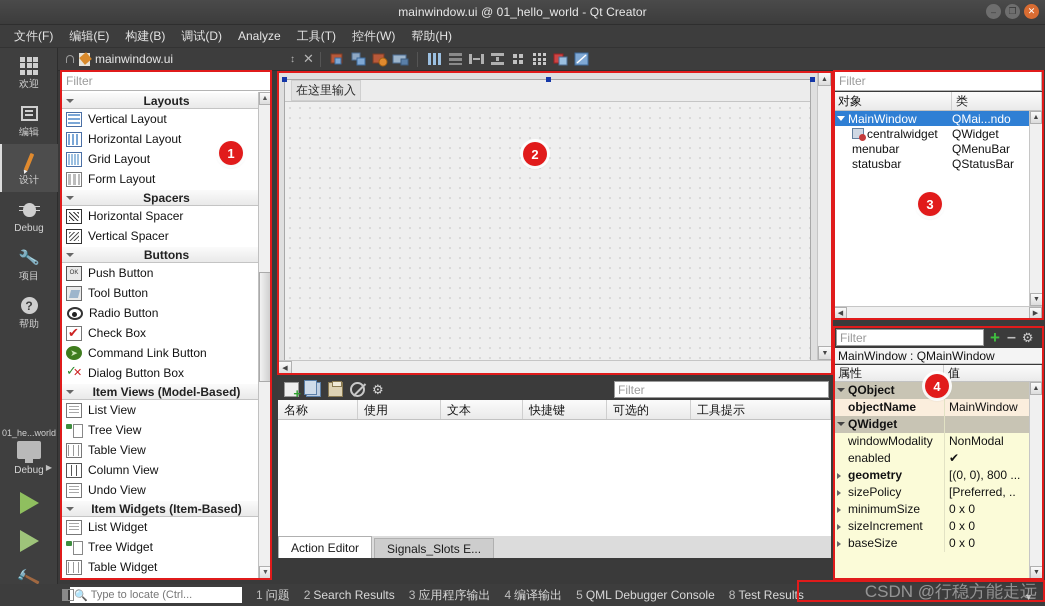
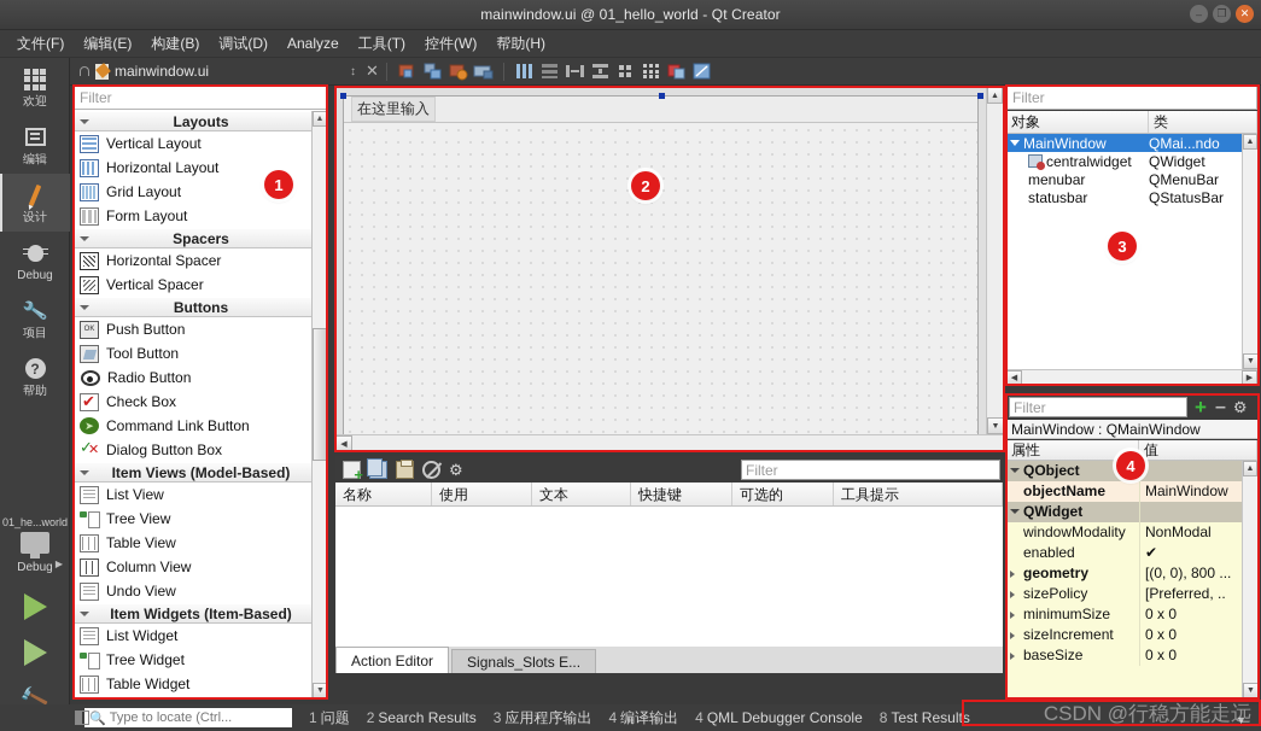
  mainwindow.ui @ 01_hello_world - Qt Creator
  –
  ❐
  ✕
  文件(F)
  编辑(E)
  构建(B)
  调试(D)
  Analyze
  工具(T)
  控件(W)
  帮助(H)
  欢迎
  编辑
  设计
  Debug
  项目
  ?
  帮助
  01_he...world
  ▶
  Debug
  mainwindow.ui
  ↕
  ✕
  Filter
  Layouts
  Vertical Layout
  Horizontal Layout
  Grid Layout
  Form Layout
  Spacers
  Horizontal Spacer
  Vertical Spacer
  Buttons
  Push Button
  Tool Button
  Radio Button
  Check Box
  ➤
  Command Link Button
  Dialog Button Box
  Item Views (Model-Based)
  List View
  Tree View
  Table View
  Column View
  Undo View
  Item Widgets (Item-Based)
  List Widget
  Tree Widget
  Table Widget
  在这里输入
  ⚙
  Filter
  名称
  使用
  文本
  快捷键
  可选的
  工具提示
  Action Editor
  Signals_Slots E...
  Filter
  对象
  类
  MainWindow
  QMai...ndo
  centralwidget
  QWidget
  menubar
  QMenuBar
  statusbar
  QStatusBar
  Filter
  +
  –
  MainWindow : QMainWindow
  属性
  值
  QObject
  objectName
  MainWindow
  QWidget
  windowModality
  NonModal
  enabled
  ✔
  geometry
  [(0, 0), 800 ...
  sizePolicy
  [Preferred, ..
  minimumSize
  0 x 0
  sizeIncrement
  0 x 0
  baseSize
  0 x 0
  1
  2
  3
  4
  🔍
  Type to locate (Ctrl...
  1 问题
  2 Search Results
  3 应用程序输出
  4 编译输出
- 5 QML Debugger Console
+ 4 QML Debugger Console
  8 Test Results
  ▼
  CSDN @行稳方能走远
